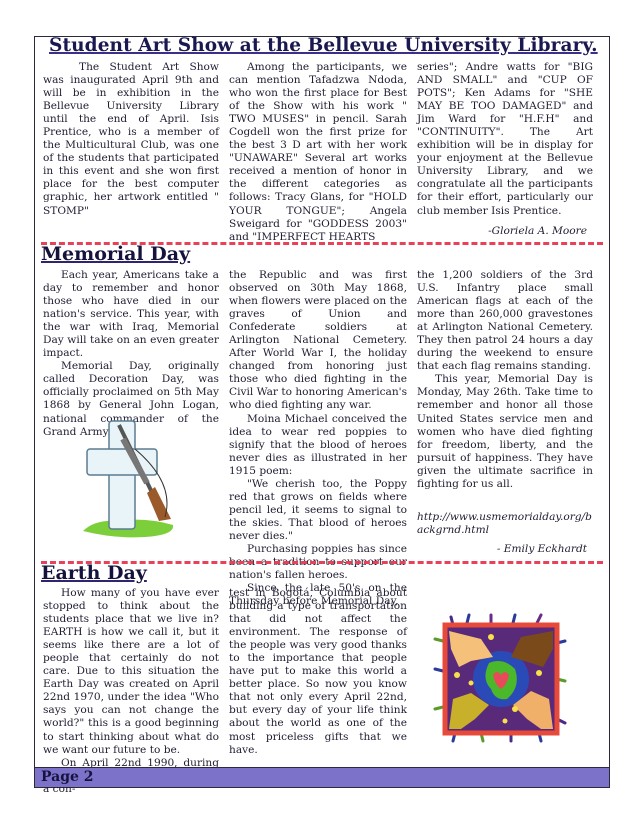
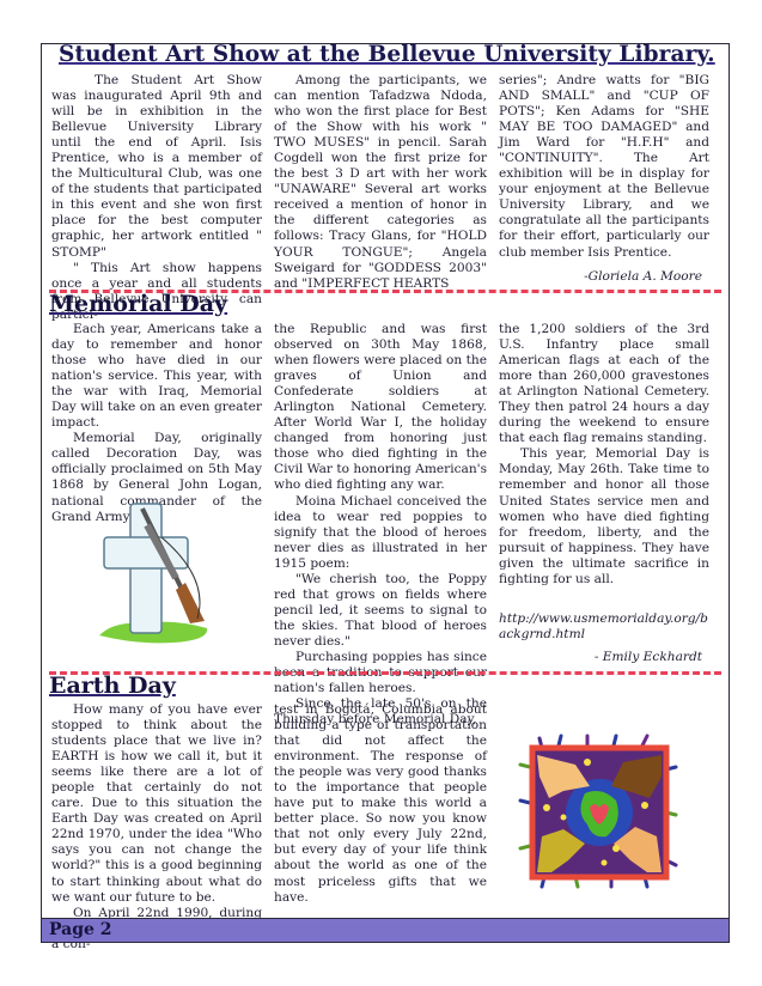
  Student Art Show at the Bellevue University Library.
  The Student Art Show was inaugurated April 9th and will be in exhibition in the Bellevue University Library until the end of April. Isis Prentice, who is a member of the Multicultural Club, was one of the students that participated in this event and she won first place for the best computer graphic, her artwork entitled " STOMP"
+ " This Art show happens once a year and all students from Bellevue University can partici-
  Among the participants, we can mention Tafadzwa Ndoda, who won the first place for Best of the Show with his work " TWO MUSES" in pencil. Sarah Cogdell won the first prize for the best 3 D art with her work "UNAWARE" Several art works received a mention of honor in the different categories as follows: Tracy Glans, for "HOLD YOUR TONGUE"; Angela Sweigard for "GODDESS 2003" and "IMPERFECT HEARTS
  series"; Andre watts for "BIG AND SMALL" and "CUP OF POTS"; Ken Adams for "SHE MAY BE TOO DAMAGED" and Jim Ward for "H.F.H" and "CONTINUITY". The Art exhibition will be in display for your enjoyment at the Bellevue University Library, and we congratulate all the participants for their effort, particularly our club member Isis Prentice.
  -Gloriela A. Moore
  Memorial Day
  Each year, Americans take a day to remember and honor those who have died in our nation's service. This year, with the war with Iraq, Memorial Day will take on an even greater impact.
  Memorial Day, originally called Decoration Day, was officially proclaimed on 5th May 1868 by General John Logan, national commander of the Grand Army
  the Republic and was first observed on 30th May 1868, when flowers were placed on the graves of Union and Confederate soldiers at Arlington National Cemetery. After World War I, the holiday changed from honoring just those who died fighting in the Civil War to honoring American's who died fighting any war.
  Moina Michael conceived the idea to wear red poppies to signify that the blood of heroes never dies as illustrated in her 1915 poem:
  "We cherish too, the Poppy red that grows on fields where pencil led, it seems to signal to the skies. That blood of heroes never dies."
  Purchasing poppies has since been a tradition to support our nation's fallen heroes.
  Since the late 50's on the Thursday before Memorial Day,
  the 1,200 soldiers of the 3rd U.S. Infantry place small American flags at each of the more than 260,000 gravestones at Arlington National Cemetery. They then patrol 24 hours a day during the weekend to ensure that each flag remains standing.
  This year, Memorial Day is Monday, May 26th. Take time to remember and honor all those United States service men and women who have died fighting for freedom, liberty, and the pursuit of happiness. They have given the ultimate sacrifice in fighting for us all.
  http://www.usmemorialday.org/backgrnd.html
  - Emily Eckhardt
  Earth Day
  How many of you have ever stopped to think about the students place that we live in? EARTH is how we call it, but it seems like there are a lot of people that certainly do not care. Due to this situation the Earth Day was created on April 22nd 1970, under the idea "Who says you can not change the world?" this is a good beginning to start thinking about what do we want our future to be.
- test in Bogotá, Columbia about building a type of transportation that did not affect the environment. The response of the people was very good thanks to the importance that people have put to make this world a better place. So now you know that not only every April 22nd, but every day of your life think about the world as one of the most priceless gifts that we have.
+ test in Bogotá, Columbia about building a type of transportation that did not affect the environment. The response of the people was very good thanks to the importance that people have put to make this world a better place. So now you know that not only every July 22nd, but every day of your life think about the world as one of the most priceless gifts that we have.
  Page 2
